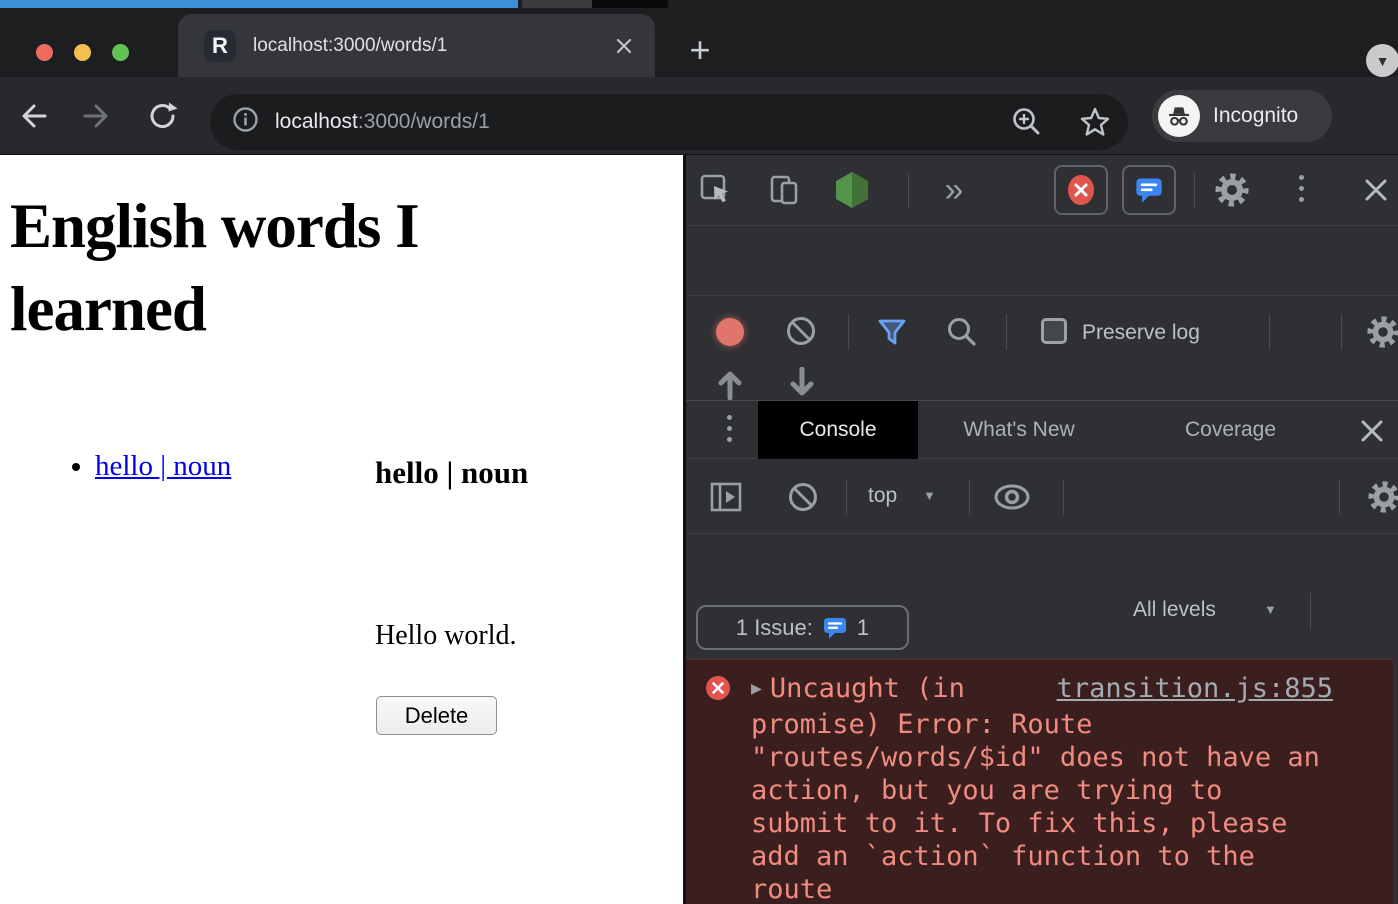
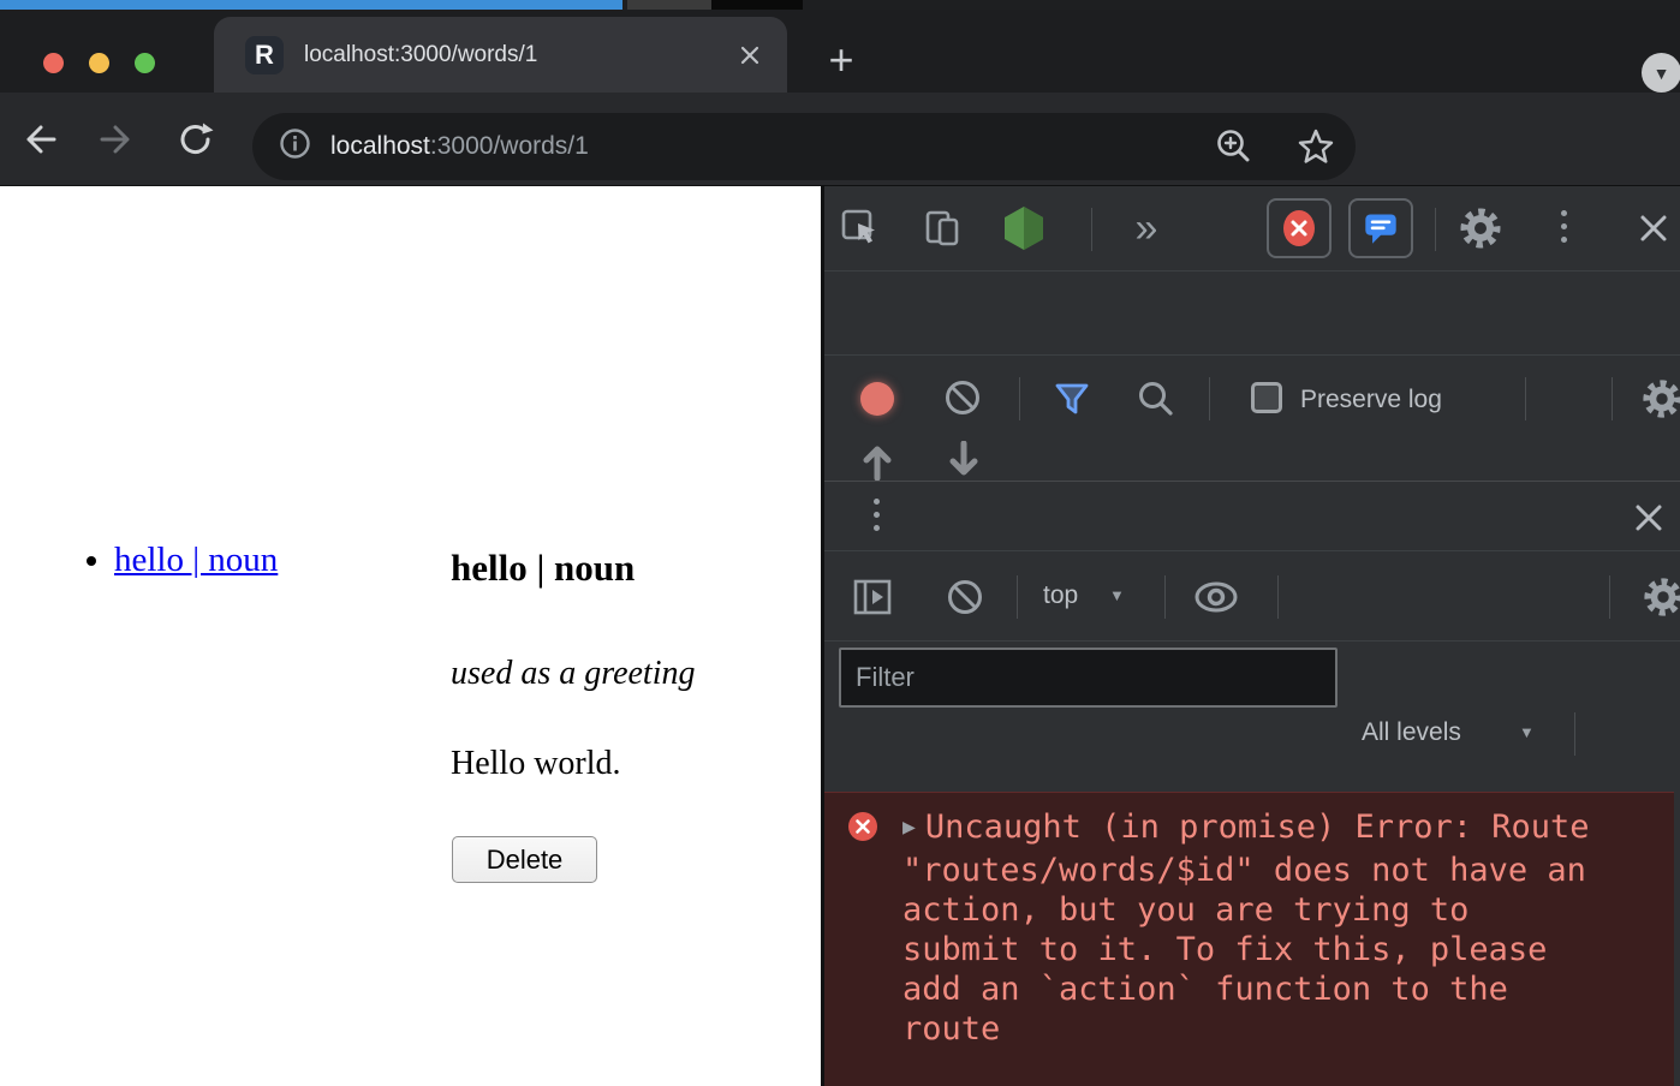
  R
  localhost:3000/words/1
  +
  ▼
  localhost:3000/words/1
- Incognito
- English words I learned
  hello | noun
  hello | noun
+ used as a greeting
  Hello world.
  Delete
  »
  Preserve log
- Console
- What's New
- Coverage
  top
  ▼
+ Filter
  All levels
  ▼
- 1 Issue:
- 1
- transition.js:855
  ▶ Uncaught (in promise) Error: Route "routes/words/$id" does not have an action, but you are trying to submit to it. To fix this, please add an `action` function to the route
